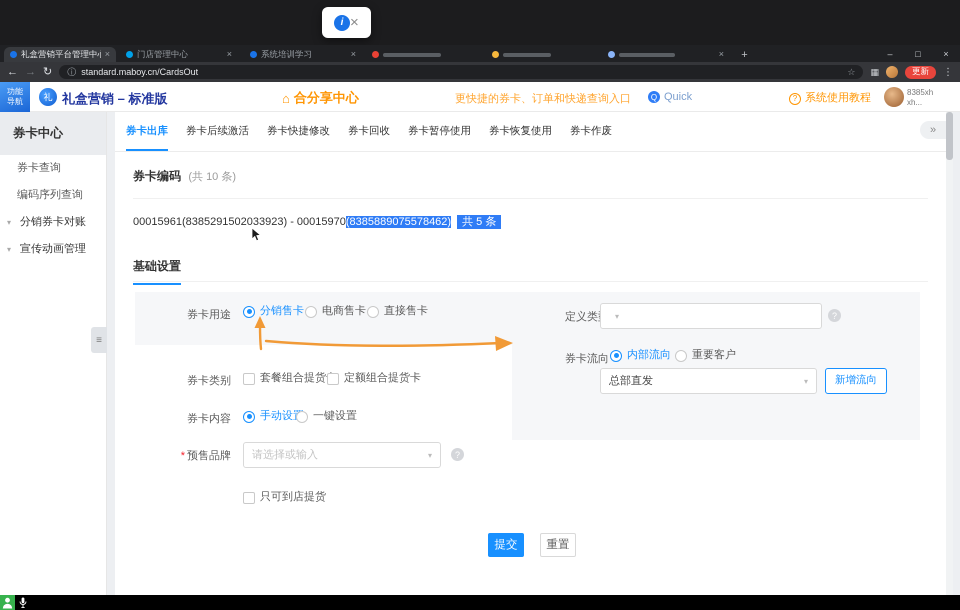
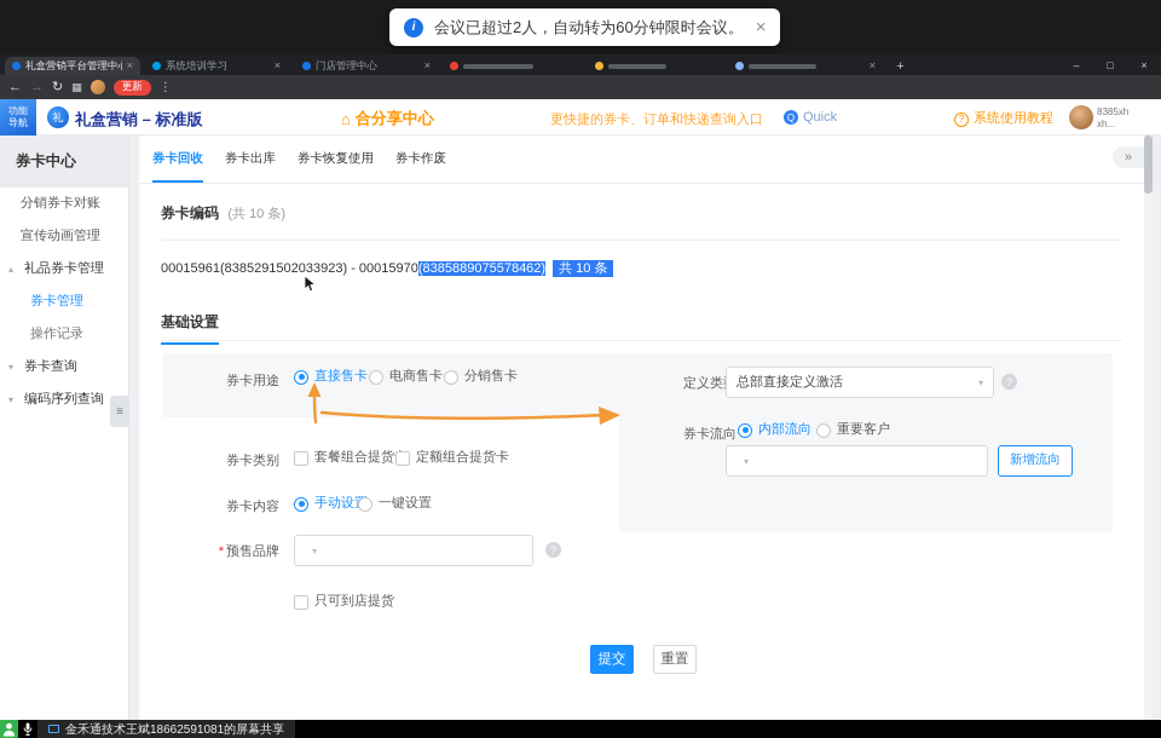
  i
+ 会议已超过2人，自动转为60分钟限时会议。
  ×
  礼盒营销平台管理中
  ×
- 门店管理中心
+ 系统培训学习
  ×
- 系统培训学习
+ 门店管理中心
  ×
  ×
  +
  –
  □
  ×
  ←
  →
  ↻
- ⓘ
- standard.maboy.cn/CardsOut
- ☆
  ▦
  更新
  ⋮
  功能
  导航
  礼
  礼盒营销 – 标准版
  ⌂
  合分享中心
  更快捷的券卡、订单和快递查询入口
  Q
  Quick
  ?
  系统使用教程
  8385xh
  xh...
  券卡中心
- 券卡查询
+ 分销券卡对账
- 编码序列查询
+ 宣传动画管理
+ ▴
+ 礼品券卡管理
+ 券卡管理
+ 操作记录
  ▾
- 分销券卡对账
+ 券卡查询
  ▾
- 宣传动画管理
+ 编码序列查询
  ≡
- 券卡出库
+ 券卡回收
- 券卡后续激活
- 券卡快捷修改
- 券卡回收
+ 券卡出库
- 券卡暂停使用
  券卡恢复使用
  券卡作废
  »
  券卡编码 (共 10 条)
- 00015961(8385291502033923) - 00015970(8385889075578462) 共 5 条
+ 00015961(8385291502033923) - 00015970(8385889075578462) 共 10 条
  基础设置
  券卡用途
- 分销售卡
+ 直接售卡
  电商售卡
- 直接售卡
+ 分销售卡
  券卡类别
  套餐组合提货
  定额组合提货卡
  券卡内容
  手动设
  一键设置
  * 预售品牌
- 请选择或输入
  ▾
  ?
  只可到店提货
  定义类
+ 总部直接定义激活
  ▾
  ?
  券卡流向
  内部流向
  重要客户
- 总部直发
  ▾
  新增流向
  提交
  重置
+ 金禾通技术王斌18662591081的屏幕共享
